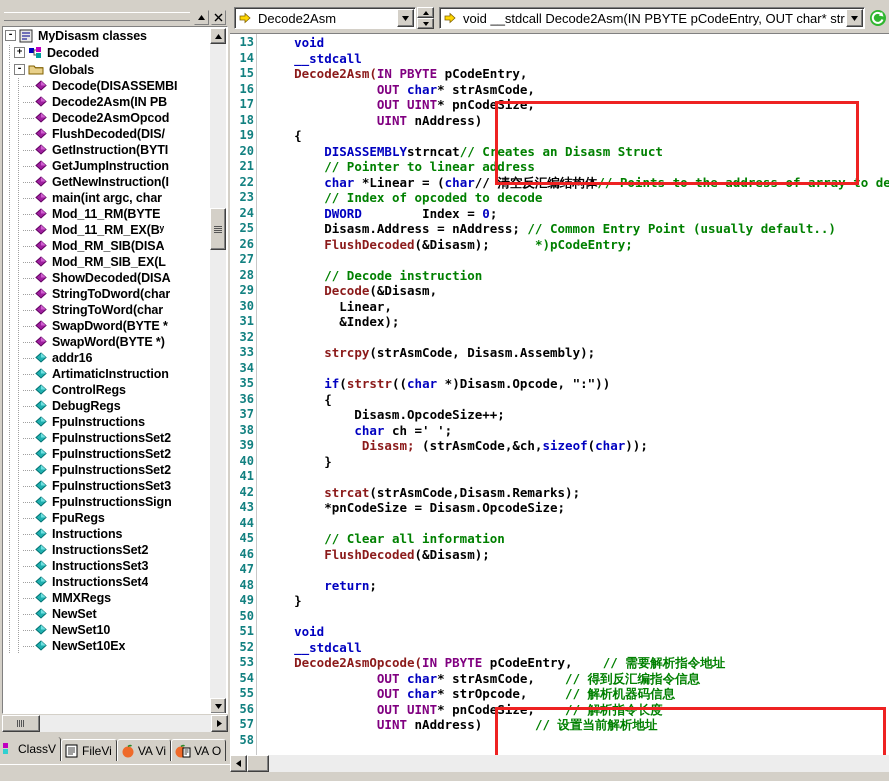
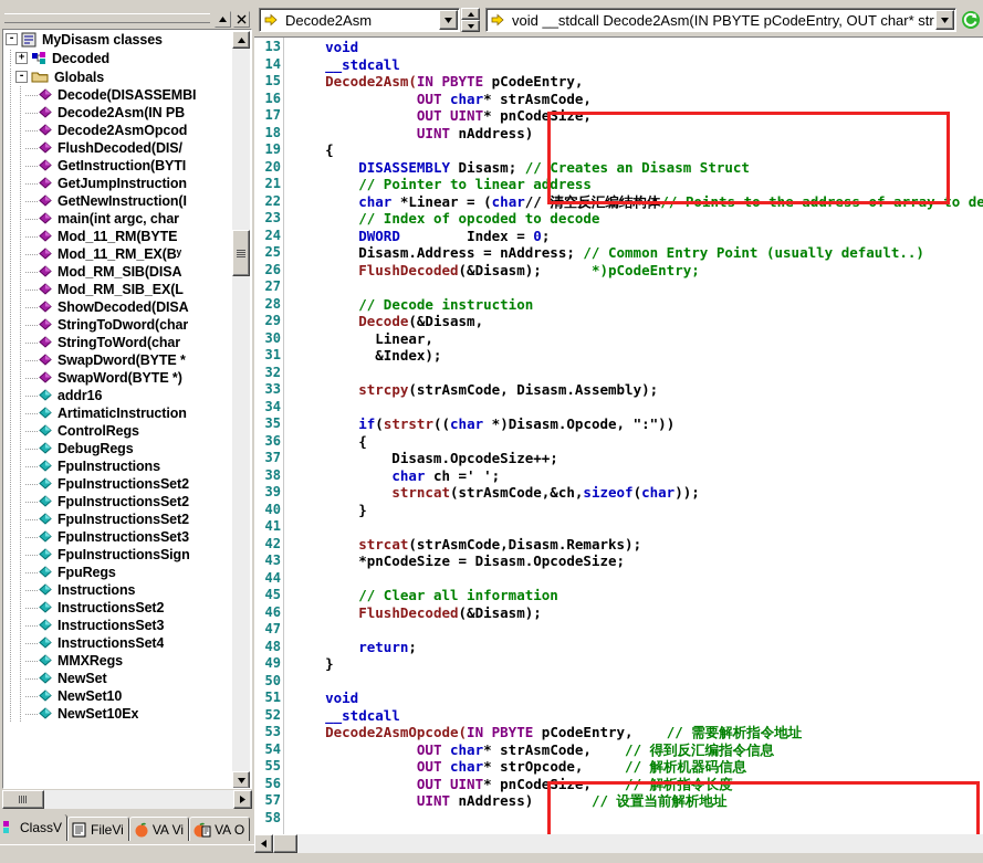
  -
  MyDisasm classes
  +
  Decoded
  -
  Globals
  Decode(DISASSEMBI
  Decode2Asm(IN PB
  Decode2AsmOpcod
  FlushDecoded(DIS/
  GetInstruction(BYTI
  GetJumpInstruction
  GetNewInstruction(I
  main(int argc, char
  Mod_11_RM(BYTE
  Mod_11_RM_EX(Bʸ
  Mod_RM_SIB(DISA
  Mod_RM_SIB_EX(L
  ShowDecoded(DISA
  StringToDword(char
  StringToWord(char
  SwapDword(BYTE *
  SwapWord(BYTE *)
  addr16
  ArtimaticInstruction
  ControlRegs
  DebugRegs
  FpuInstructions
  FpuInstructionsSet2
  FpuInstructionsSet2
  FpuInstructionsSet2
  FpuInstructionsSet3
  FpuInstructionsSign
  FpuRegs
  Instructions
  InstructionsSet2
  InstructionsSet3
  InstructionsSet4
  MMXRegs
  NewSet
  NewSet10
  NewSet10Ex
  ClassV
  FileVi
  VA Vi
  VA O
  Decode2Asm
  void __stdcall Decode2Asm(IN PBYTE pCodeEntry, OUT char* str
  13
  14
  15
  16
  17
  18
  19
  20
  21
  22
  23
  24
  25
  26
  27
  28
  29
  30
  31
  32
  33
  34
  35
  36
  37
  38
  39
  40
  41
  42
  43
  44
  45
  46
  47
  48
  49
  50
  51
  52
  53
  54
  55
  56
  57
  58
  void
  __stdcall
  Decode2Asm(IN PBYTE pCodeEntry,
  OUT char* strAsmCode,
  OUT UINT* pnCodeSize,
  UINT nAddress)
  {
- DISASSEMBLYstrncat// Creates an Disasm Struct
+ DISASSEMBLY Disasm; // Creates an Disasm Struct
  // Pointer to linear address
  char *Linear = (char// 清空反汇编结构体// Points to the address of array to de
  // Index of opcoded to decode
  DWORD Index = 0;
  Disasm.Address = nAddress; // Common Entry Point (usually default..)
  FlushDecoded(&Disasm); *)pCodeEntry;
  // Decode instruction
  Decode(&Disasm,
  Linear,
  &Index);
  strcpy(strAsmCode, Disasm.Assembly);
  if(strstr((char *)Disasm.Opcode, ":"))
  {
  Disasm.OpcodeSize++;
  char ch =' ';
- Disasm; (strAsmCode,&ch,sizeof(char));
+ strncat(strAsmCode,&ch,sizeof(char));
  }
  strcat(strAsmCode,Disasm.Remarks);
  *pnCodeSize = Disasm.OpcodeSize;
  // Clear all information
  FlushDecoded(&Disasm);
  return;
  }
  void
  __stdcall
  Decode2AsmOpcode(IN PBYTE pCodeEntry, // 需要解析指令地址
  OUT char* strAsmCode, // 得到反汇编指令信息
  OUT char* strOpcode, // 解析机器码信息
  OUT UINT* pnCodeSize, // 解析指令长度
  UINT nAddress) // 设置当前解析地址
